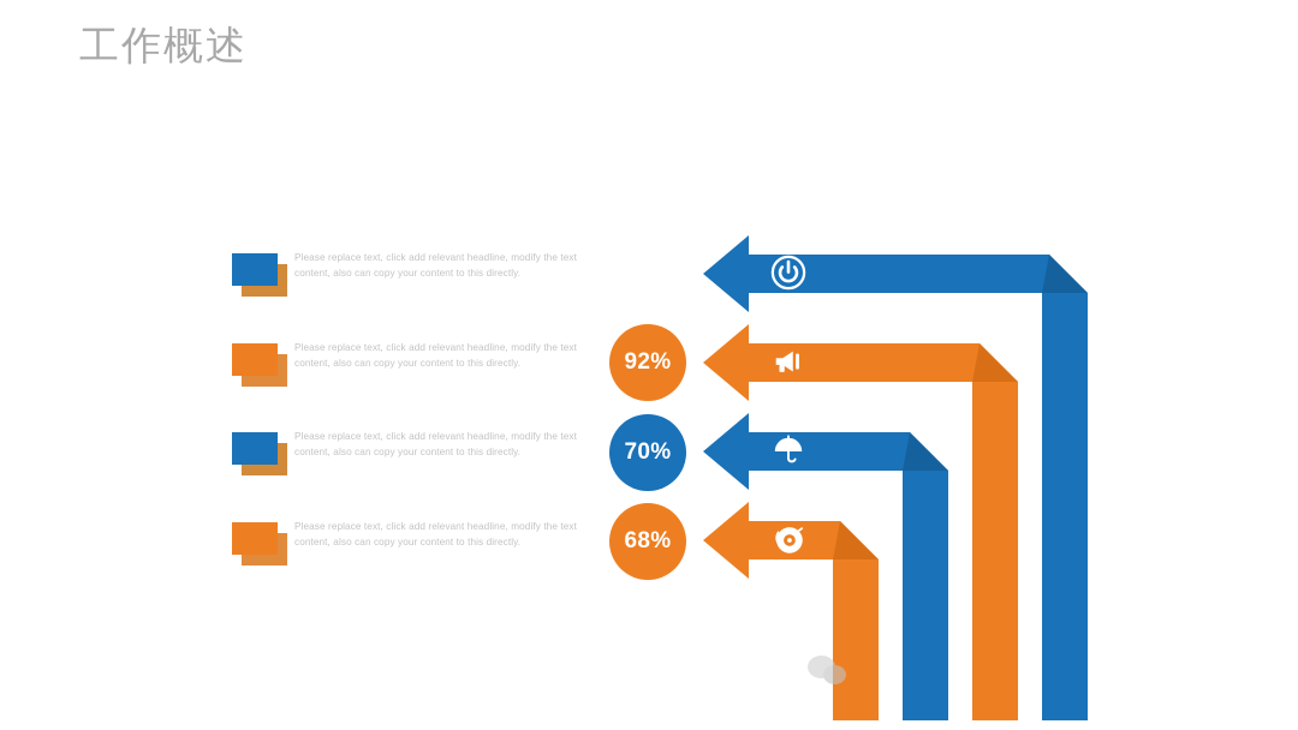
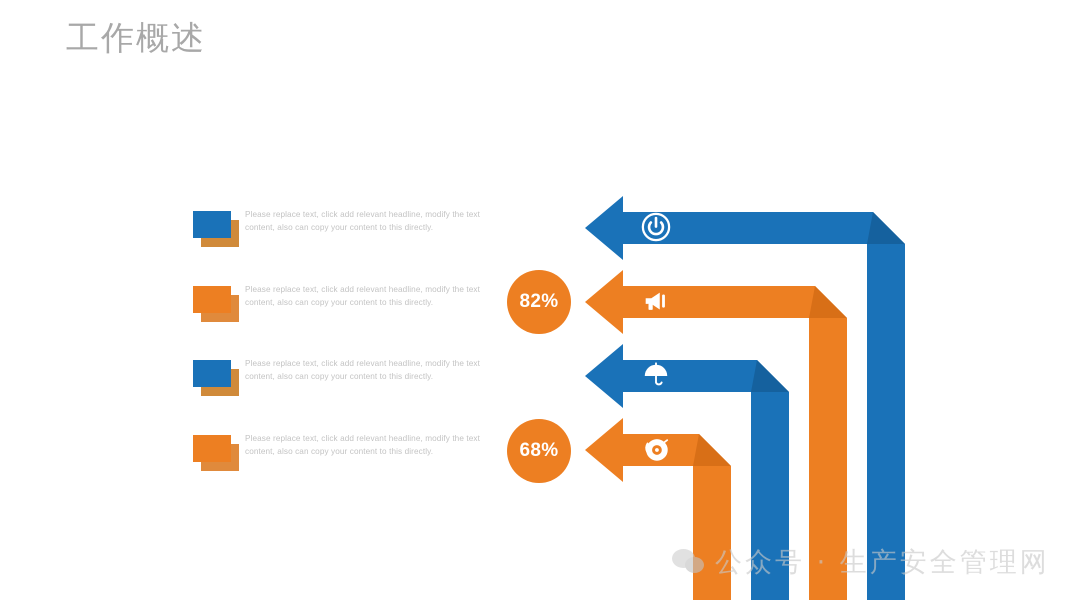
  工作概述
  Please replace text, click add relevant headline, modify the text content, also can copy your content to this directly.
  Please replace text, click add relevant headline, modify the text content, also can copy your content to this directly.
  Please replace text, click add relevant headline, modify the text content, also can copy your content to this directly.
  Please replace text, click add relevant headline, modify the text content, also can copy your content to this directly.
- 92%
+ 82%
- 70%
  68%
+ 公众号 · 生产安全管理网
